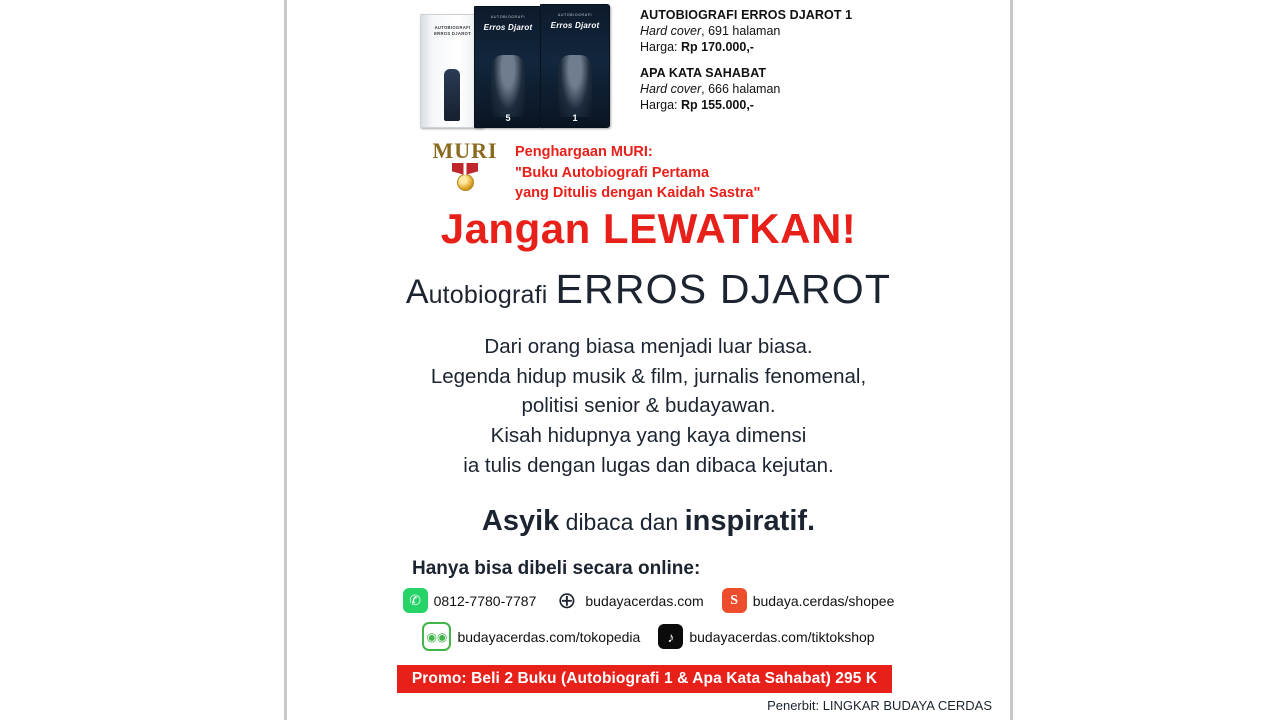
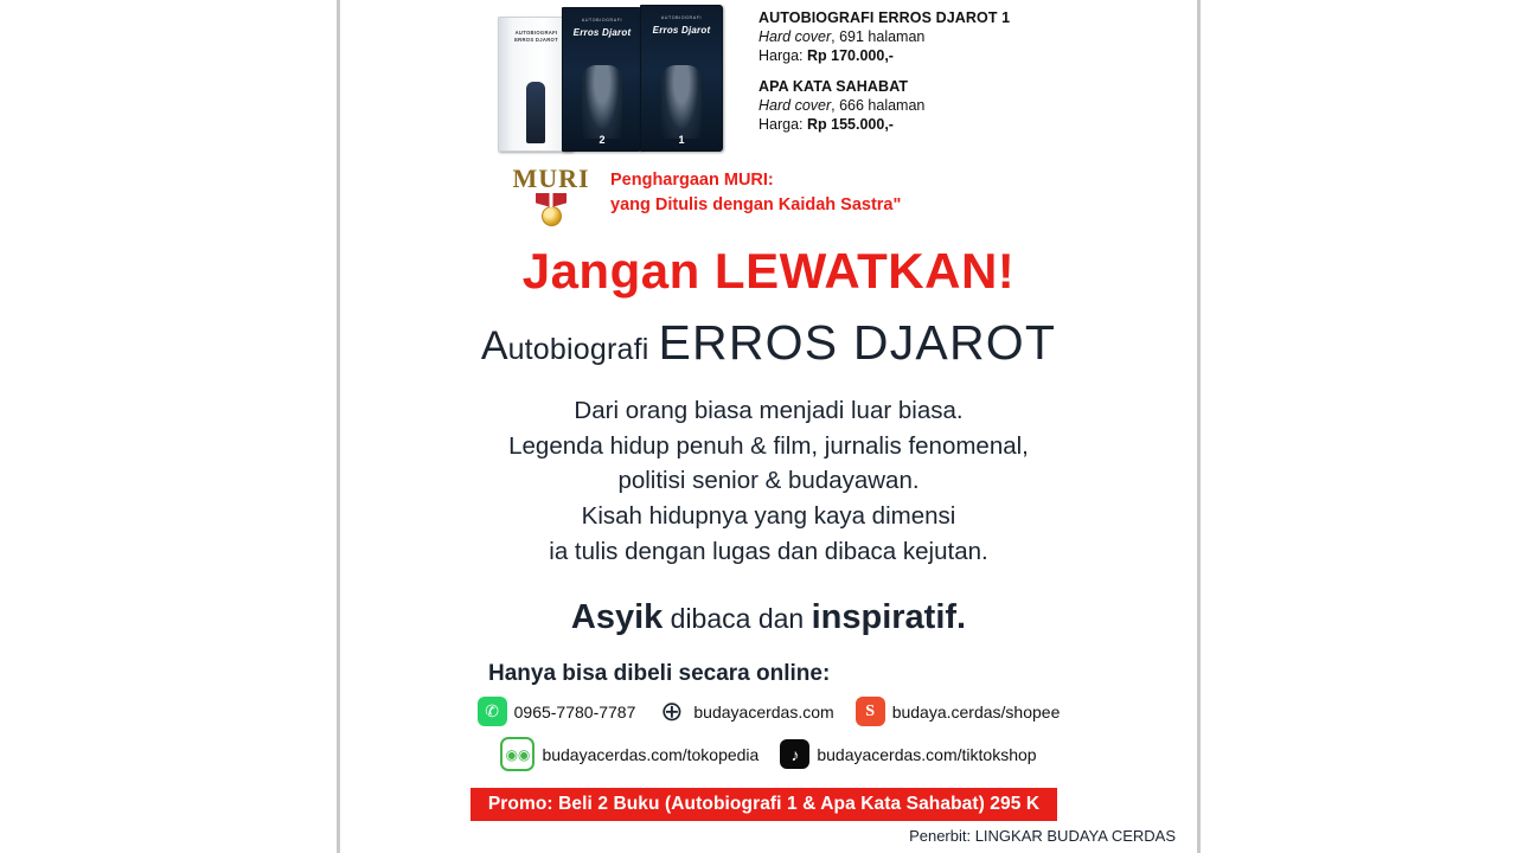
  Erros Djarot
- 5
+ 2
  Erros Djarot
  1
  AUTOBIOGRAFI ERROS DJAROT 1
  Hard cover, 691 halaman
  Harga: Rp 170.000,-
  APA KATA SAHABAT
  Hard cover, 666 halaman
  Harga: Rp 155.000,-
  MURI
  Penghargaan MURI:
- "Buku Autobiografi Pertama
  yang Ditulis dengan Kaidah Sastra"
  Jangan LEWATKAN!
  Autobiografi ERROS DJAROT
  Dari orang biasa menjadi luar biasa.
- Legenda hidup musik & film, jurnalis fenomenal,
+ Legenda hidup penuh & film, jurnalis fenomenal,
  politisi senior & budayawan.
  Kisah hidupnya yang kaya dimensi
  ia tulis dengan lugas dan dibaca kejutan.
  Asyik dibaca dan inspiratif.
  Hanya bisa dibeli secara online:
  ✆
- 0812-7780-7787
+ 0965-7780-7787
  ⊕
  budayacerdas.com
  S
  budaya.cerdas/shopee
  ◉◉
  budayacerdas.com/tokopedia
  ♪
  budayacerdas.com/tiktokshop
  Promo: Beli 2 Buku (Autobiografi 1 & Apa Kata Sahabat) 295 K
  Penerbit: LINGKAR BUDAYA CERDAS
